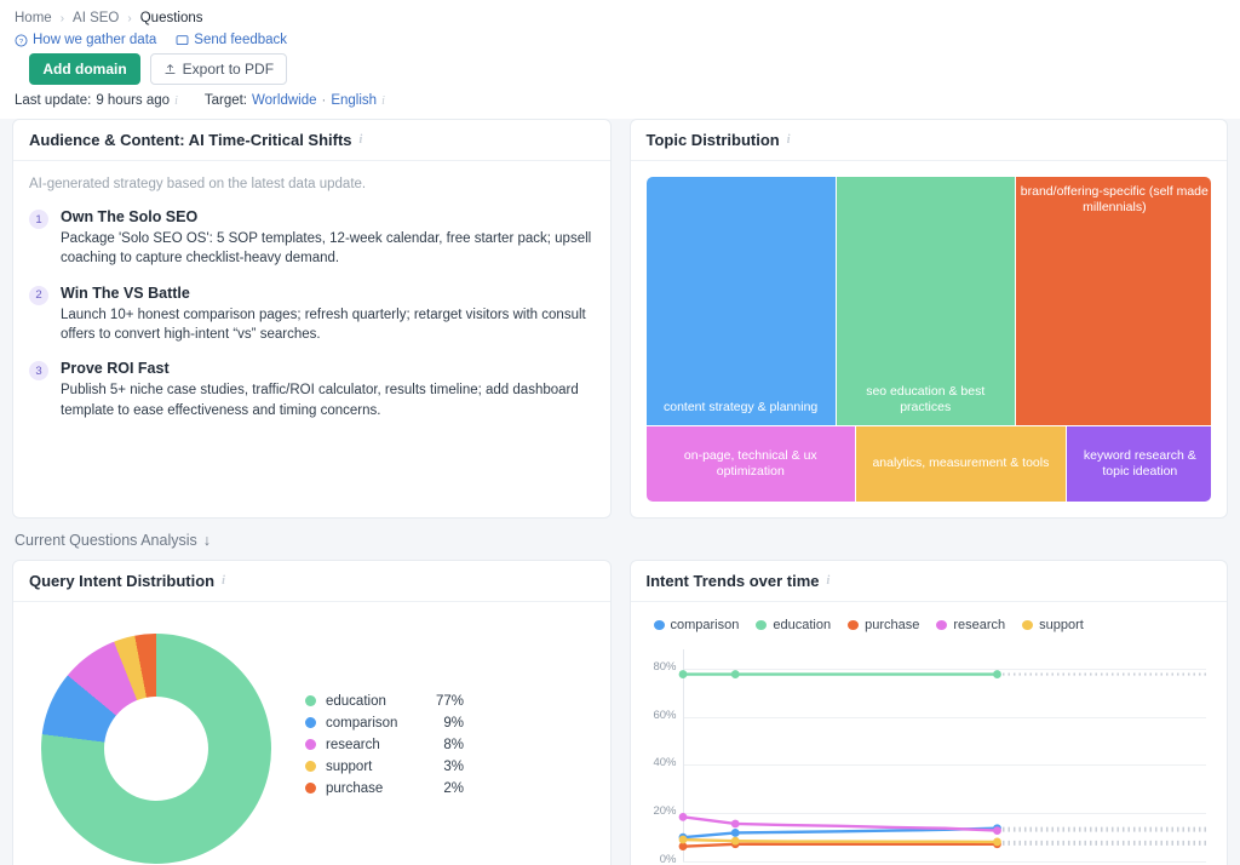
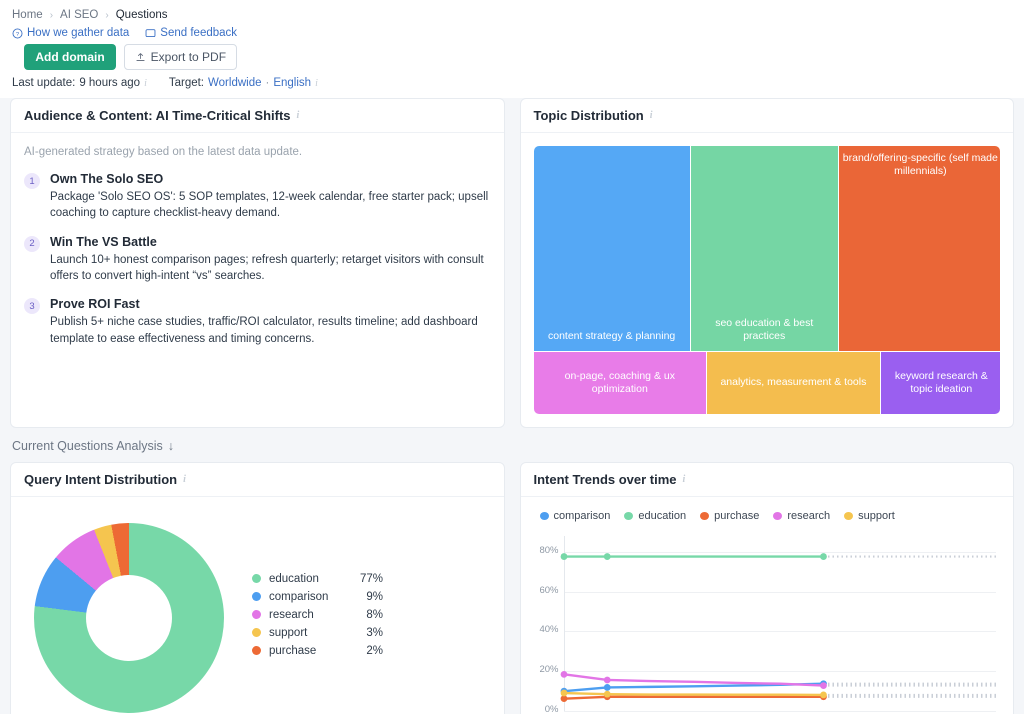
  Home
  ›
  AI SEO
  ›
  Questions
  How we gather data
  Send feedback
  Add domain
  Export to PDF
  Last update:
  9 hours ago
  i
  Target:
  Worldwide
  ·
  English
  i
  Audience & Content: AI Time-Critical Shifts
  i
  AI-generated strategy based on the latest data update.
  1
  Own The Solo SEO
  Package 'Solo SEO OS': 5 SOP templates, 12-week calendar, free starter pack; upsell coaching to capture checklist-heavy demand.
  2
  Win The VS Battle
  Launch 10+ honest comparison pages; refresh quarterly; retarget visitors with consult offers to convert high-intent “vs” searches.
  3
  Prove ROI Fast
  Publish 5+ niche case studies, traffic/ROI calculator, results timeline; add dashboard template to ease effectiveness and timing concerns.
  Topic Distribution
  i
  content strategy & planning
  seo education & best practices
  brand/offering-specific (self made millennials)
- on-page, technical & ux optimization
+ on-page, coaching & ux optimization
  analytics, measurement & tools
  keyword research & topic ideation
  Current Questions Analysis
  ↓
  Query Intent Distribution
  i
  education
  77%
  comparison
  9%
  research
  8%
  support
  3%
  purchase
  2%
  Intent Trends over time
  i
  comparison
  education
  purchase
  research
  support
  0%
  20%
  40%
  60%
  80%
